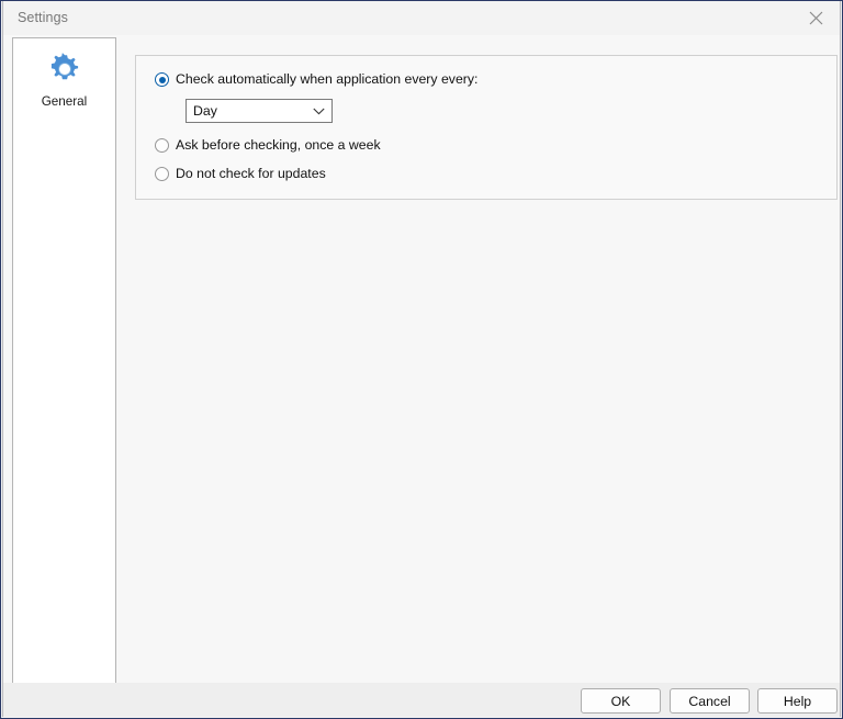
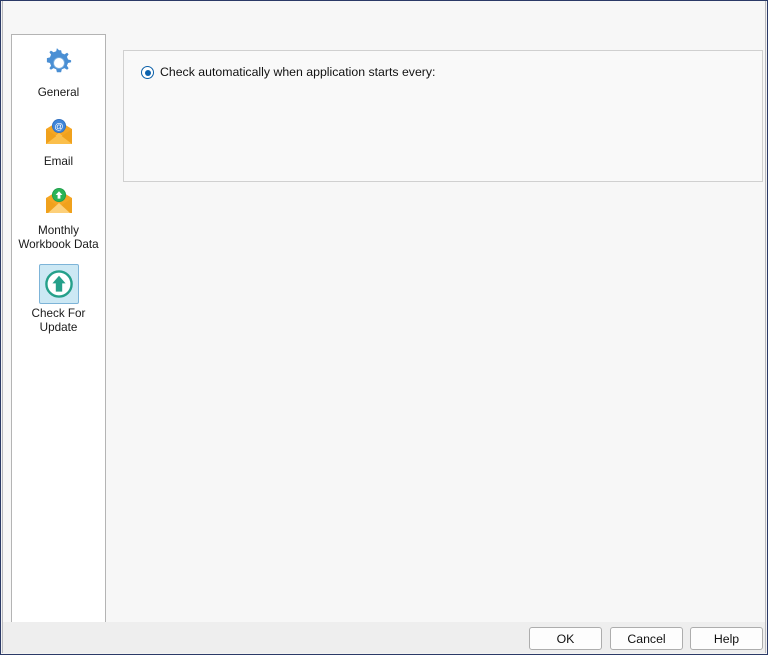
- Settings
  General
+ @
+ Email
+ Monthly Workbook Data
+ Check For Update
- Check automatically when application every every:
+ Check automatically when application starts every:
- Day
- Ask before checking, once a week
- Do not check for updates
  OK
  Cancel
  Help
